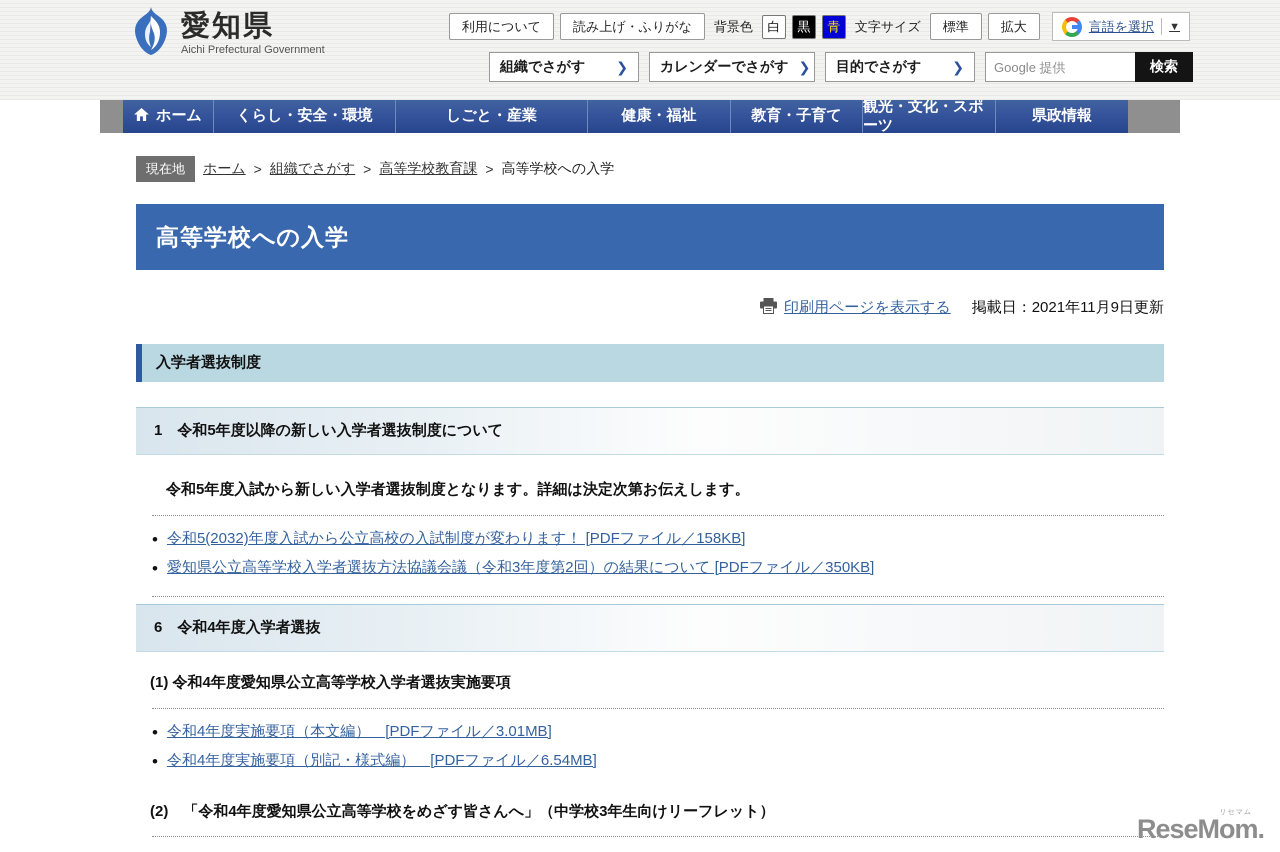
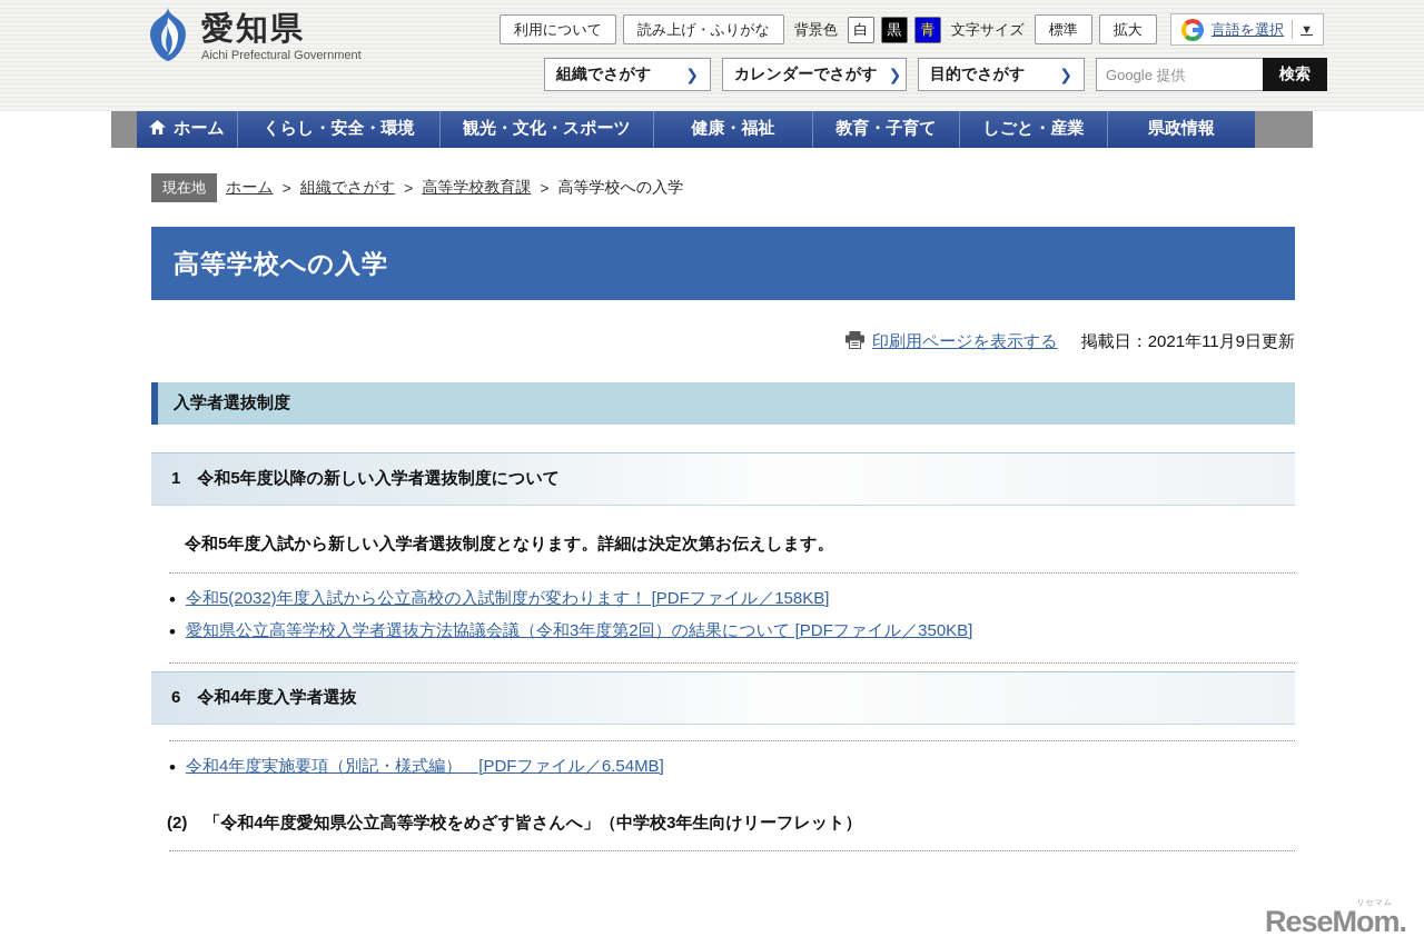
  愛知県
  Aichi Prefectural Government
  利用について
  読み上げ・ふりがな
  背景色
  白
  黒
  青
  文字サイズ
  標準
  拡大
  言語を選択
  ▼
  組織でさがす
  ❯
  カレンダーでさがす
  ❯
  目的でさがす
  ❯
  Google 提供
  検索
  ホーム
  くらし・安全・環境
- しごと・産業
+ 観光・文化・スポーツ
  健康・福祉
  教育・子育て
- 観光・文化・スポーツ
+ しごと・産業
  県政情報
  現在地
  ホーム
  >
  組織でさがす
  >
  高等学校教育課
  >
  高等学校への入学
  高等学校への入学
  印刷用ページを表示する
  掲載日：2021年11月9日更新
  入学者選抜制度
  1 令和5年度以降の新しい入学者選抜制度について
  令和5年度入試から新しい入学者選抜制度となります。詳細は決定次第お伝えします。
  令和5(2032)年度入試から公立高校の入試制度が変わります！ [PDFファイル／158KB]
  愛知県公立高等学校入学者選抜方法協議会議（令和3年度第2回）の結果について [PDFファイル／350KB]
  6 令和4年度入学者選抜
- (1) 令和4年度愛知県公立高等学校入学者選抜実施要項
- 令和4年度実施要項（本文編） [PDFファイル／3.01MB]
  令和4年度実施要項（別記・様式編） [PDFファイル／6.54MB]
  (2) 「令和4年度愛知県公立高等学校をめざす皆さんへ」（中学校3年生向けリーフレット）
  ReseMom.
